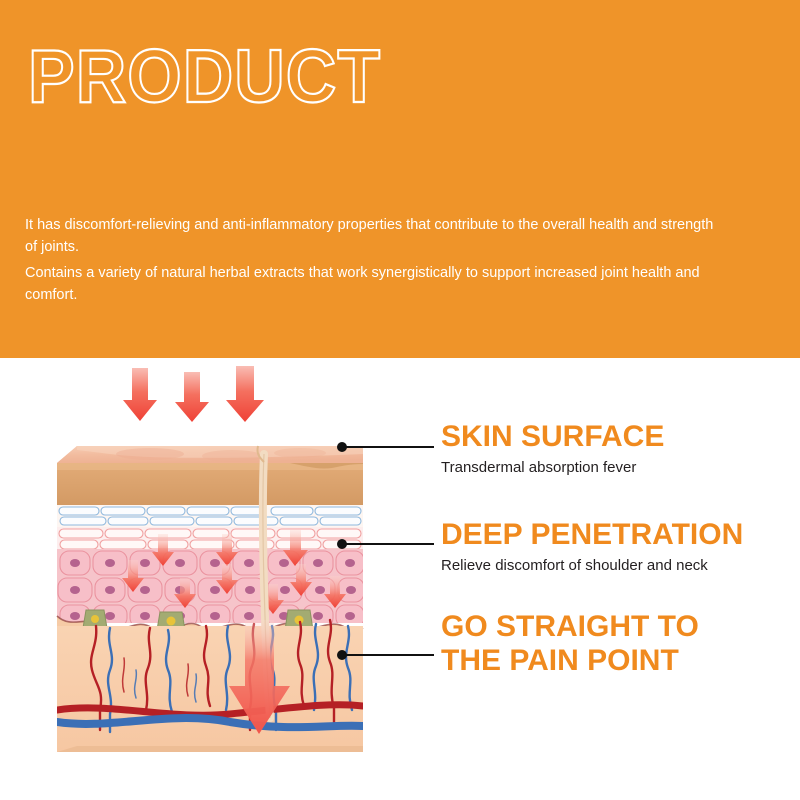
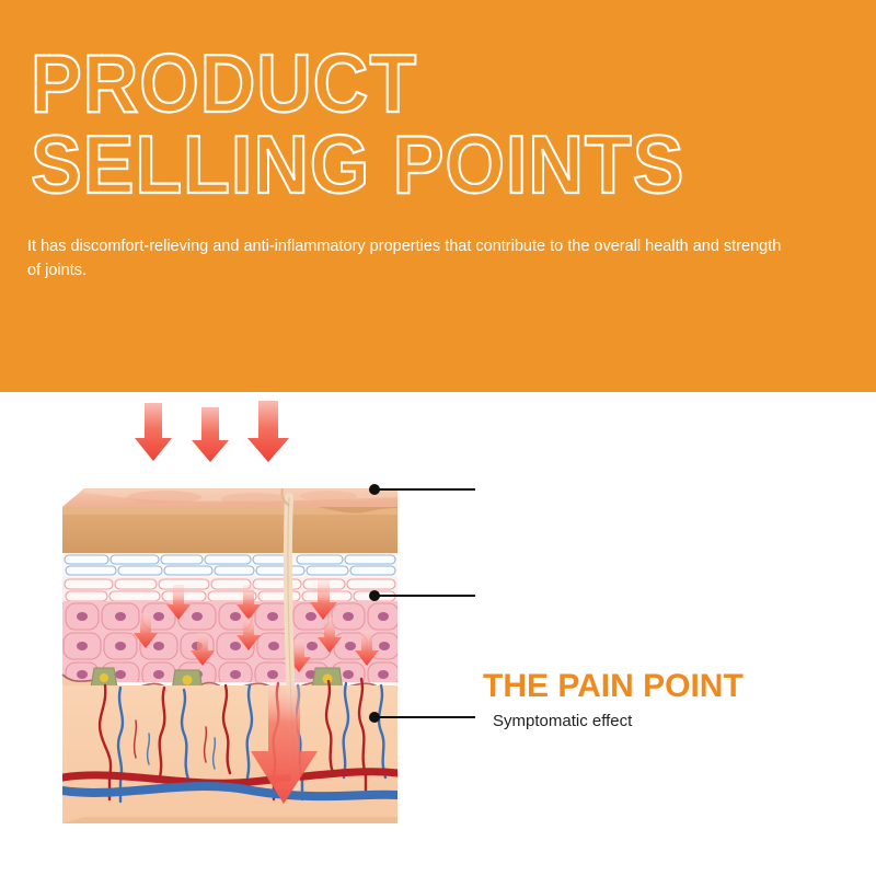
  PRODUCT
+ SELLING POINTS
  It has discomfort-relieving and anti-inflammatory properties that contribute to the overall health and strength of joints.
- Contains a variety of natural herbal extracts that work synergistically to support increased joint health and comfort.
- SKIN SURFACE
- Transdermal absorption fever
- DEEP PENETRATION
- Relieve discomfort of shoulder and neck
- GO STRAIGHT TO
  THE PAIN POINT
+ Symptomatic effect
